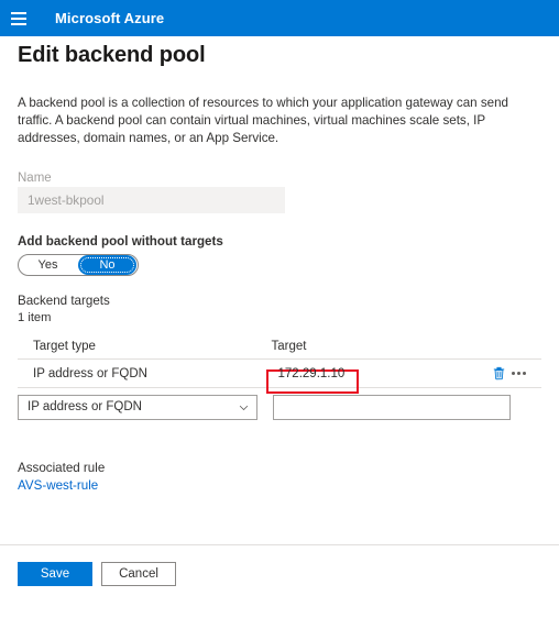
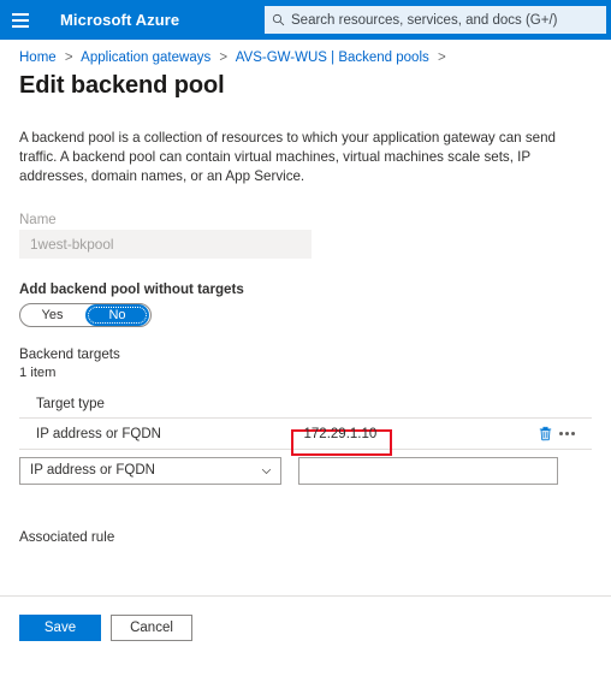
  Microsoft Azure
+ Search resources, services, and docs (G+/)
+ Home > Application gateways > AVS-GW-WUS | Backend pools >
  Edit backend pool
  A backend pool is a collection of resources to which your application gateway can send traffic. A backend pool can contain virtual machines, virtual machines scale sets, IP addresses, domain names, or an App Service.
  Name
  1west-bkpool
  Add backend pool without targets
  Yes
  No
  Backend targets
  1 item
  Target type
- Target
  IP address or FQDN
  172.29.1.10
  IP address or FQDN
  Associated rule
- AVS-west-rule
  Save
  Cancel
